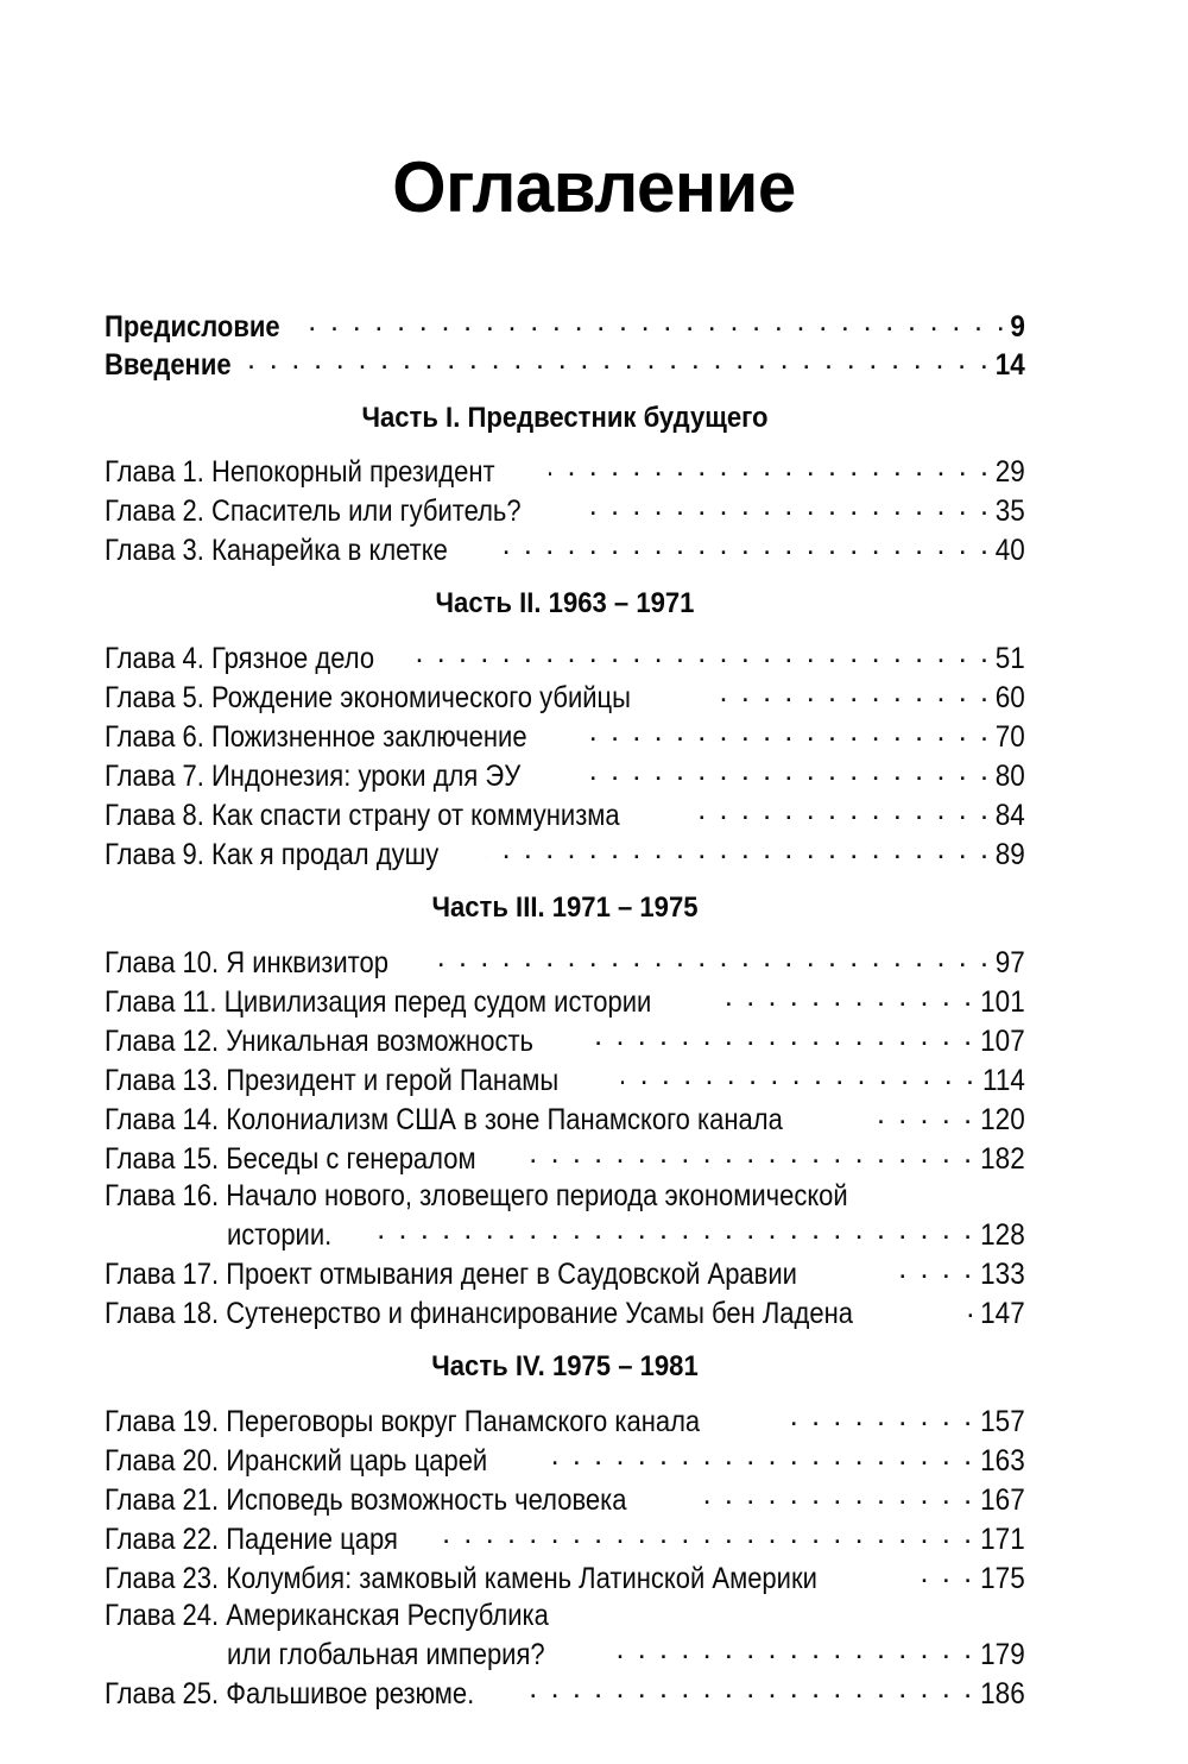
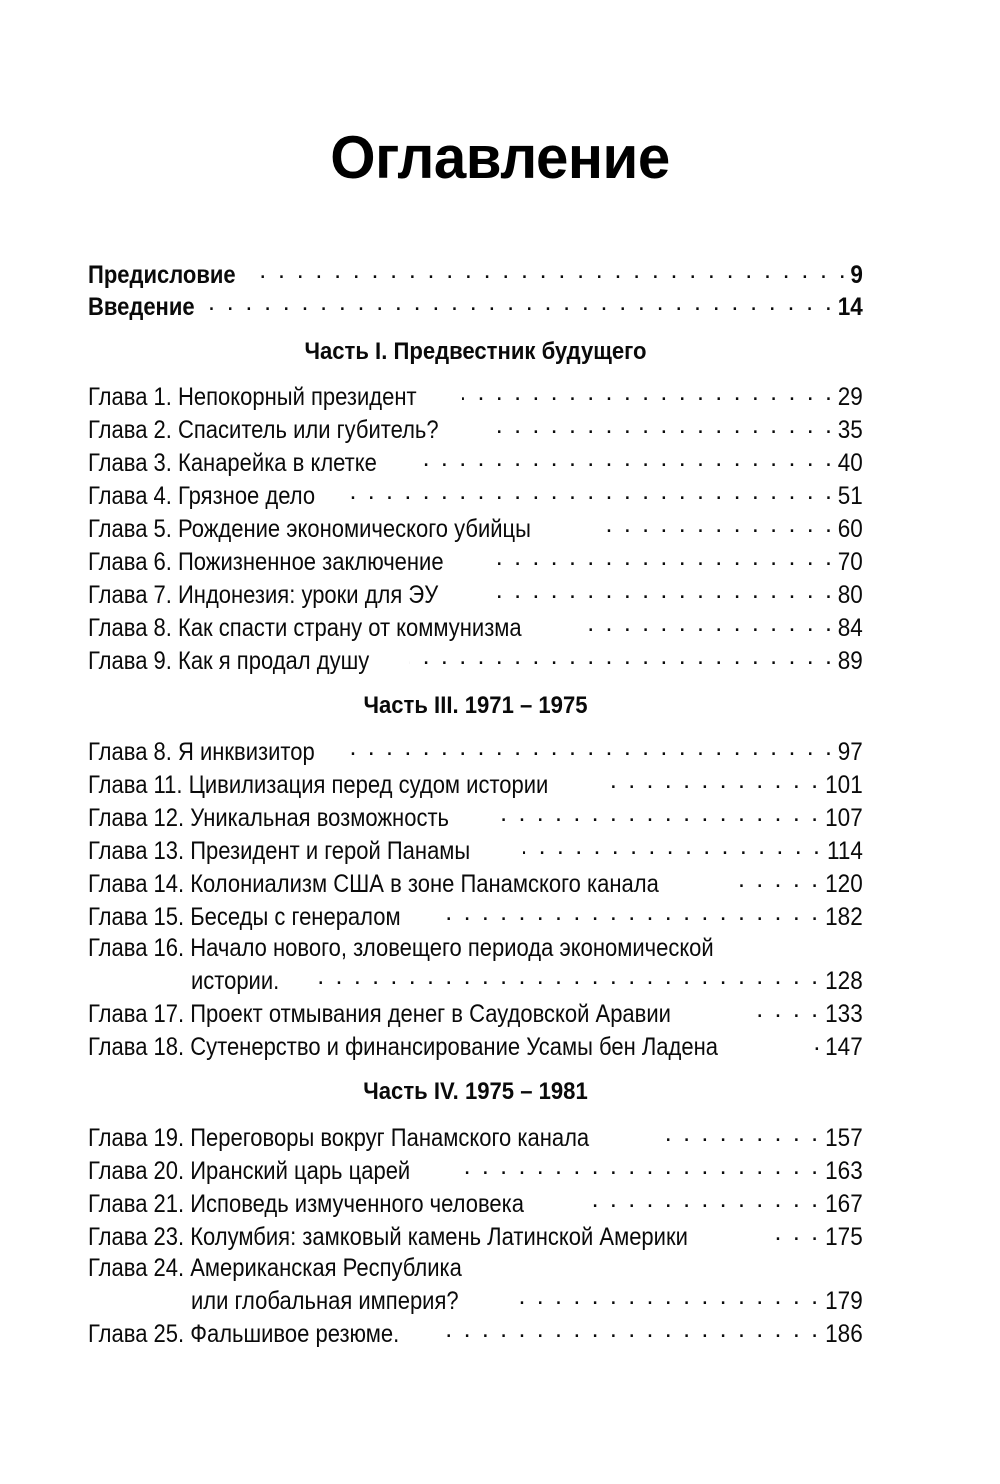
  Оглавление
  Предисловие
  9
  Введение
  14
  Часть I. Предвестник будущего
  Глава 1. Непокорный президент
  29
  Глава 2. Спаситель или губитель?
  35
  Глава 3. Канарейка в клетке
  40
- Часть II. 1963 – 1971
  Глава 4. Грязное дело
  51
  Глава 5. Рождение экономического убийцы
  60
  Глава 6. Пожизненное заключение
  70
  Глава 7. Индонезия: уроки для ЭУ
  80
  Глава 8. Как спасти страну от коммунизма
  84
  Глава 9. Как я продал душу
  89
  Часть III. 1971 – 1975
- Глава 10. Я инквизитор
+ Глава 8. Я инквизитор
  97
  Глава 11. Цивилизация перед судом истории
  101
  Глава 12. Уникальная возможность
  107
  Глава 13. Президент и герой Панамы
  114
  Глава 14. Колониализм США в зоне Панамского канала
  120
  Глава 15. Беседы с генералом
  182
  Глава 16. Начало нового, зловещего периода экономической
  истории.
  128
  Глава 17. Проект отмывания денег в Саудовской Аравии
  133
  Глава 18. Сутенерство и финансирование Усамы бен Ладена
  147
  Часть IV. 1975 – 1981
  Глава 19. Переговоры вокруг Панамского канала
  157
  Глава 20. Иранский царь царей
  163
- Глава 21. Исповедь возможность человека
+ Глава 21. Исповедь измученного человека
  167
- Глава 22. Падение царя
- 171
  Глава 23. Колумбия: замковый камень Латинской Америки
  175
  Глава 24. Американская Республика
  или глобальная империя?
  179
  Глава 25. Фальшивое резюме.
  186
